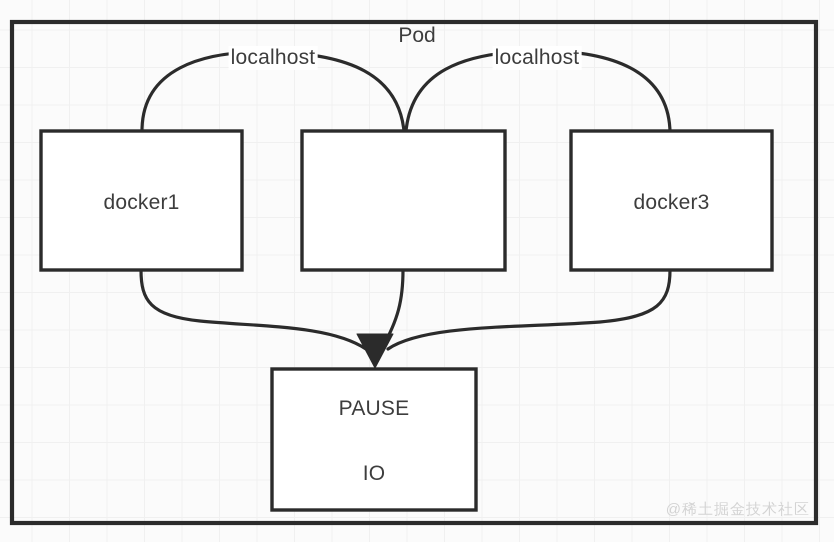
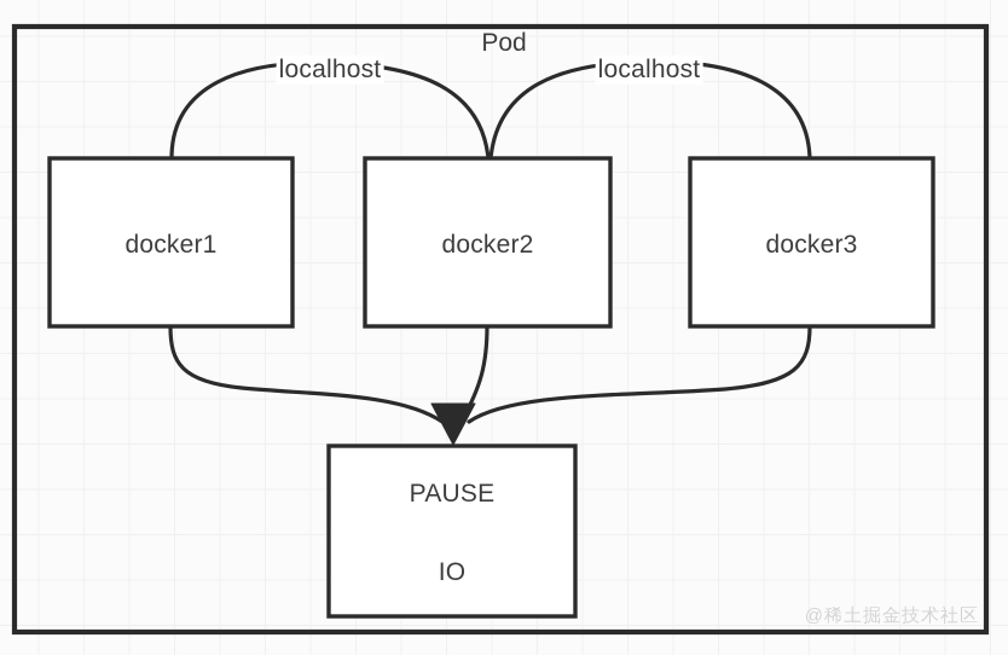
  Pod
  localhost
  localhost
  docker1
+ docker2
  docker3
  PAUSE
  IO
  @稀土掘金技术社区
